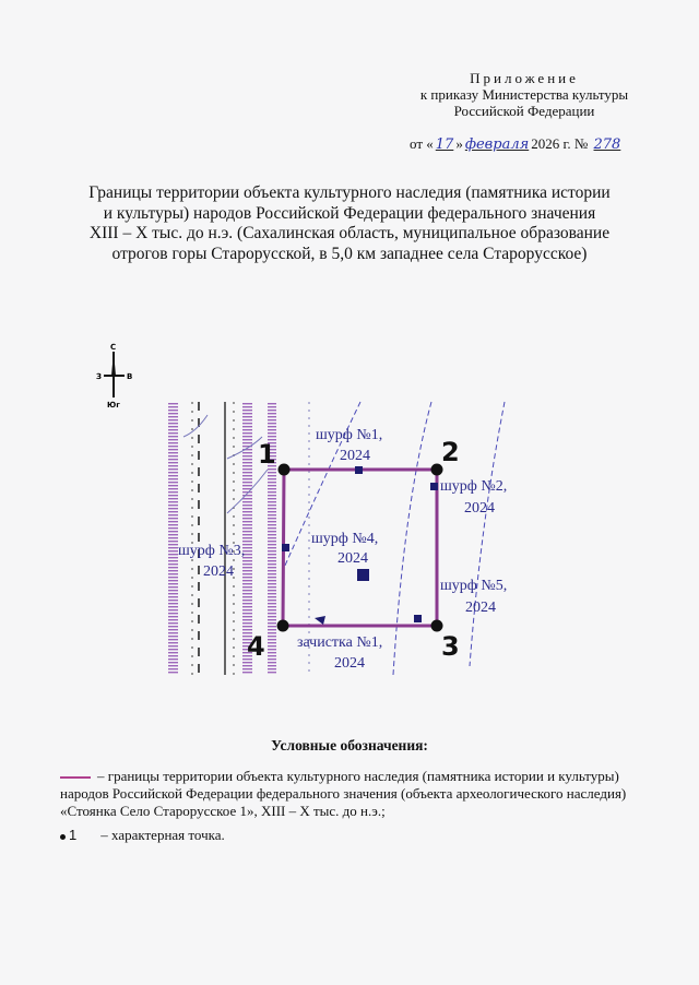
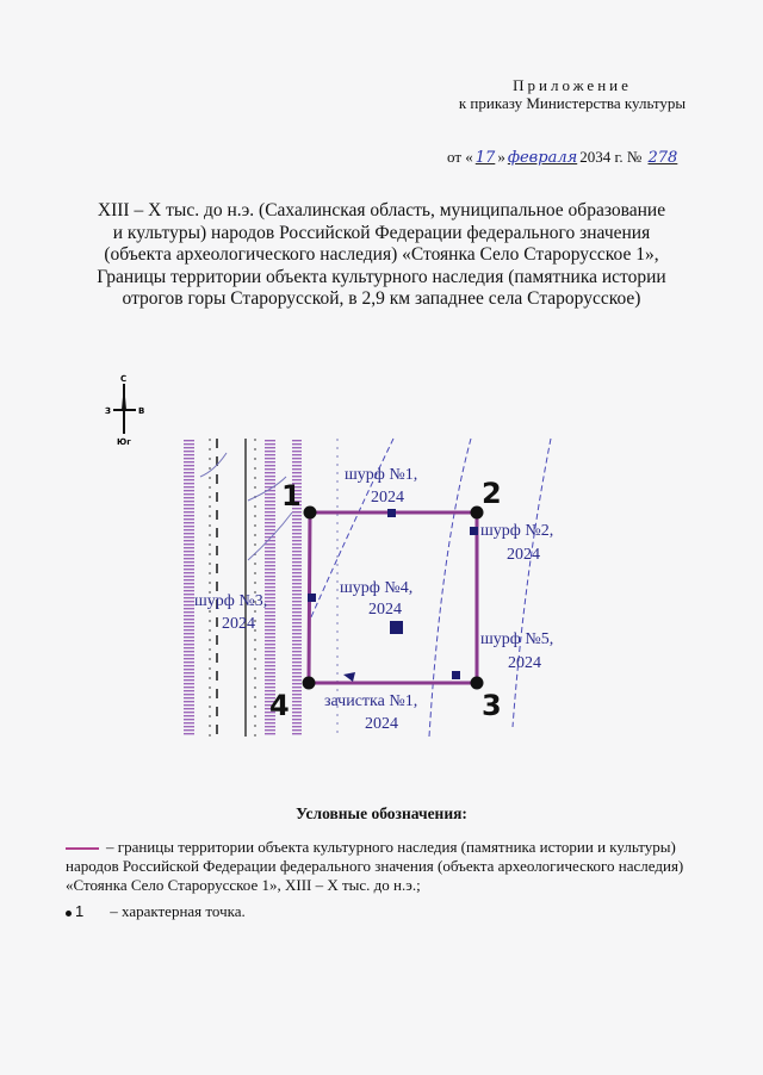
  Приложение
  к приказу Министерства культуры
- Российской Федерации
- от « 17 » февраля 2026 г. № 278
+ от « 17 » февраля 2034 г. № 278
- Границы территории объекта культурного наследия (памятника истории
+ XIII – X тыс. до н.э. (Сахалинская область, муниципальное образование
  и культуры) народов Российской Федерации федерального значения
+ (объекта археологического наследия) «Стоянка Село Старорусское 1»,
- XIII – X тыс. до н.э. (Сахалинская область, муниципальное образование
+ Границы территории объекта культурного наследия (памятника истории
- отрогов горы Старорусской, в 5,0 км западнее села Старорусское)
+ отрогов горы Старорусской, в 2,9 км западнее села Старорусское)
  С
  З
  В
  Юг
  1
  2
  3
  4
  шурф №1,
  2024
  шурф №2,
  2024
  шурф №3,
  2024
  шурф №4,
  2024
  шурф №5,
  2024
  зачистка №1,
  2024
  Условные обозначения:
  – границы территории объекта культурного наследия (памятника истории и культуры) народов Российской Федерации федерального значения (объекта археологического наследия) «Стоянка Село Старорусское 1», XIII – X тыс. до н.э.;
  1 – характерная точка.
